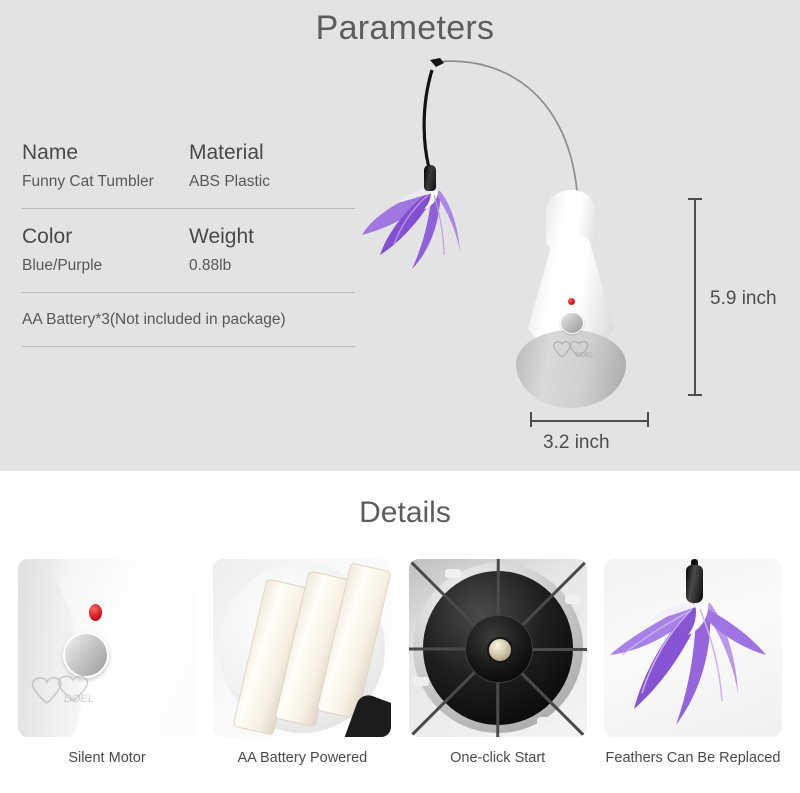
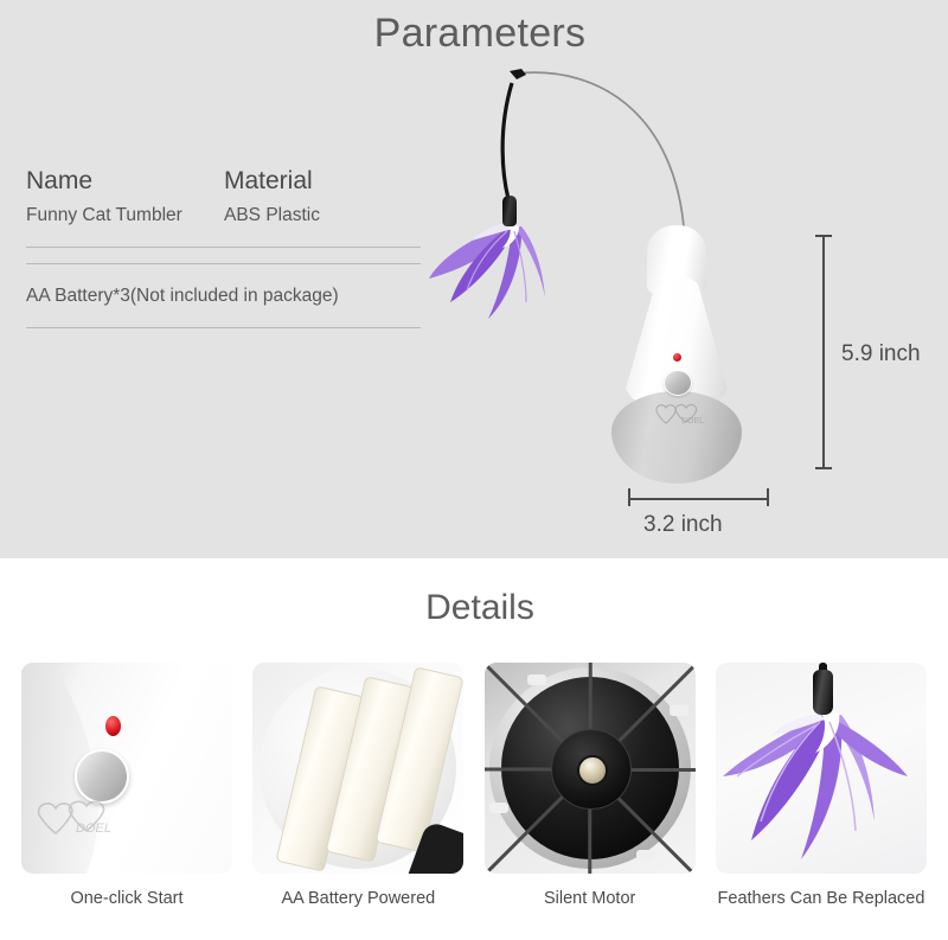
  Parameters
  Name
  Funny Cat Tumbler
  Material
  ABS Plastic
- Color
- Blue/Purple
- Weight
- 0.88lb
  AA Battery*3(Not included in package)
  5.9 inch
  3.2 inch
  Details
  DOEL
- Silent Motor
+ One-click Start
  AA Battery Powered
- One-click Start
+ Silent Motor
  Feathers Can Be Replaced
